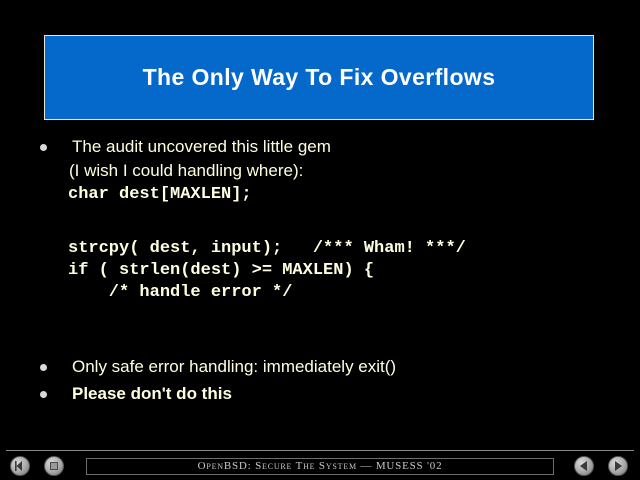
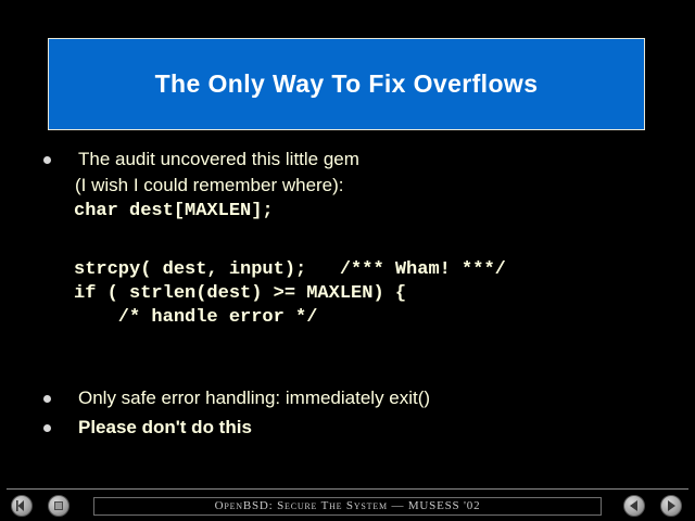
  The Only Way To Fix Overflows
  The audit uncovered this little gem
- (I wish I could handling where):
+ (I wish I could remember where):
  char dest[MAXLEN];
  strcpy( dest, input); /*** Wham! ***/
  if ( strlen(dest) >= MAXLEN) {
  /* handle error */
  Only safe error handling: immediately exit()
  Please don't do this
  OpenBSD: Secure The System — MUSESS '02
